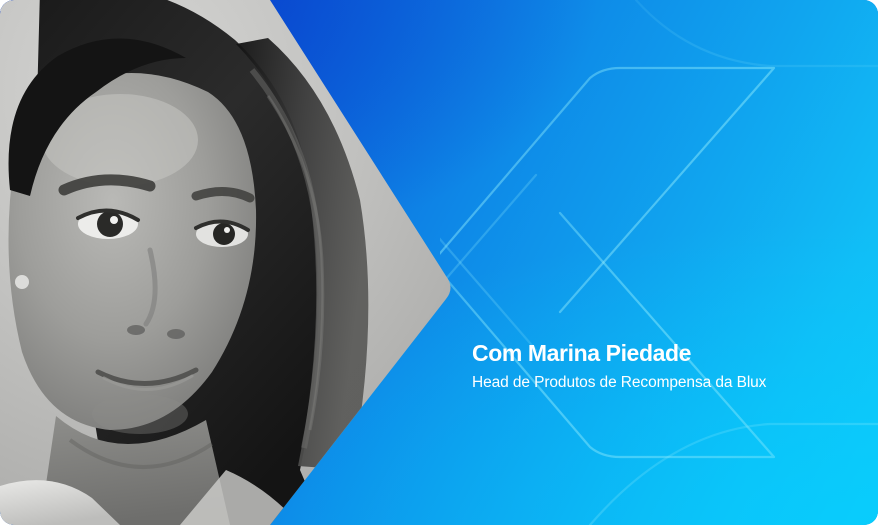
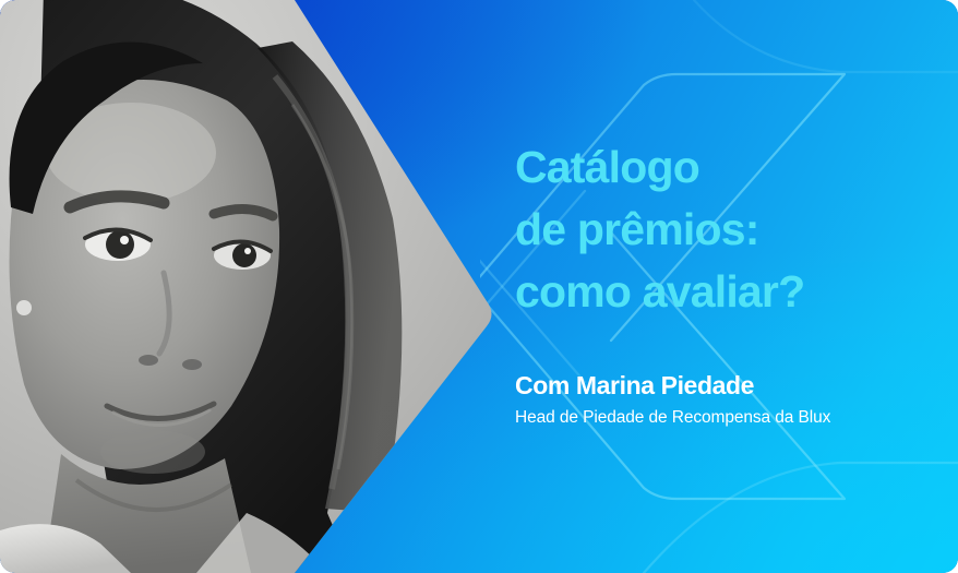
+ Catálogo
+ de prêmios:
+ como avaliar?
  Com Marina Piedade
- Head de Produtos de Recompensa da Blux
+ Head de Piedade de Recompensa da Blux
